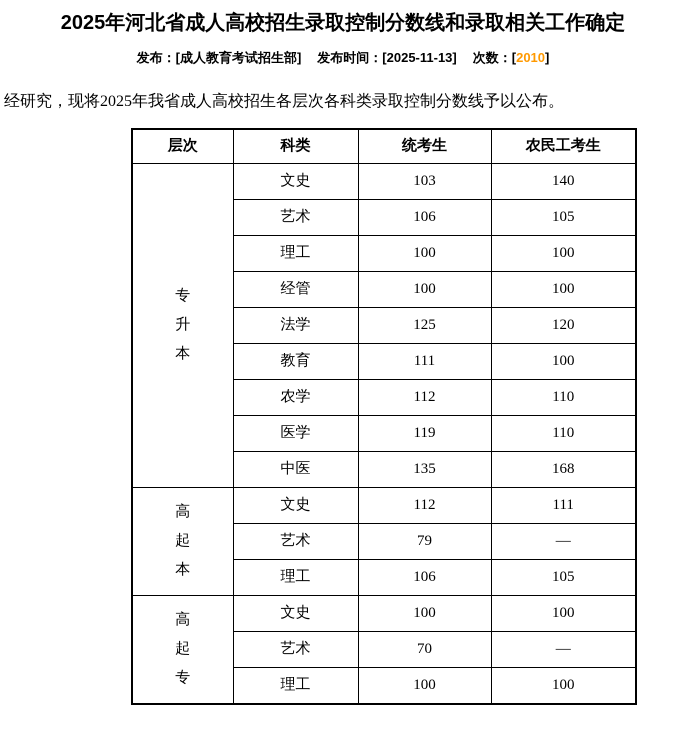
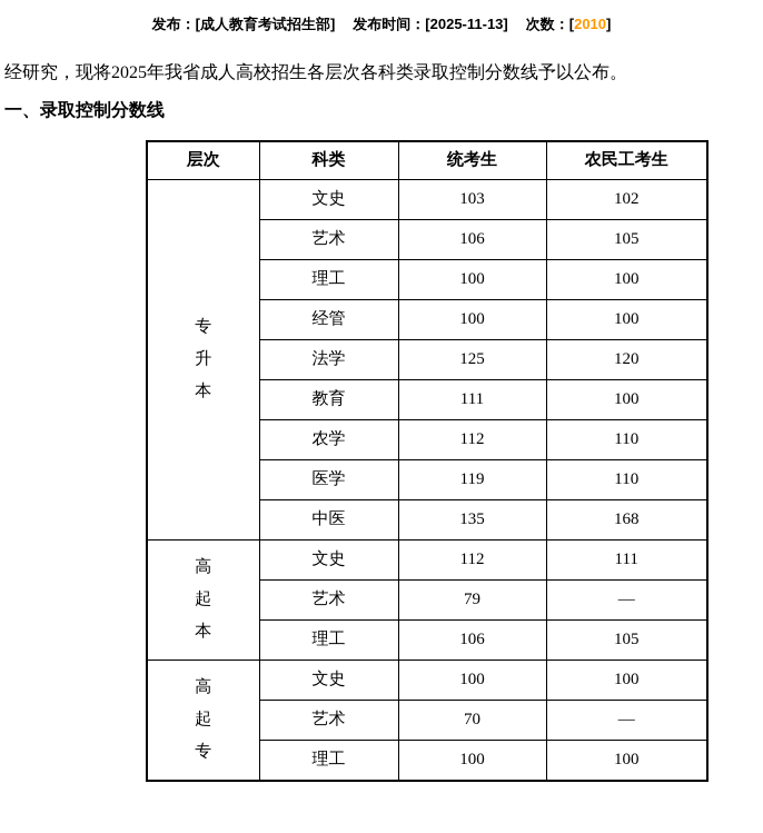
- 2025年河北省成人高校招生录取控制分数线和录取相关工作确定
  发布：[成人教育考试招生部] 发布时间：[2025-11-13] 次数：[2010]
  经研究，现将2025年我省成人高校招生各层次各科类录取控制分数线予以公布。
+ 一、录取控制分数线
  层次	科类	统考生	农民工考生
- 专升本	文史	103	140
+ 专升本	文史	103	102
  艺术	106	105
  理工	100	100
  经管	100	100
  法学	125	120
  教育	111	100
  农学	112	110
  医学	119	110
  中医	135	168
  高起本	文史	112	111
  艺术	79	—
  理工	106	105
  高起专	文史	100	100
  艺术	70	—
  理工	100	100
